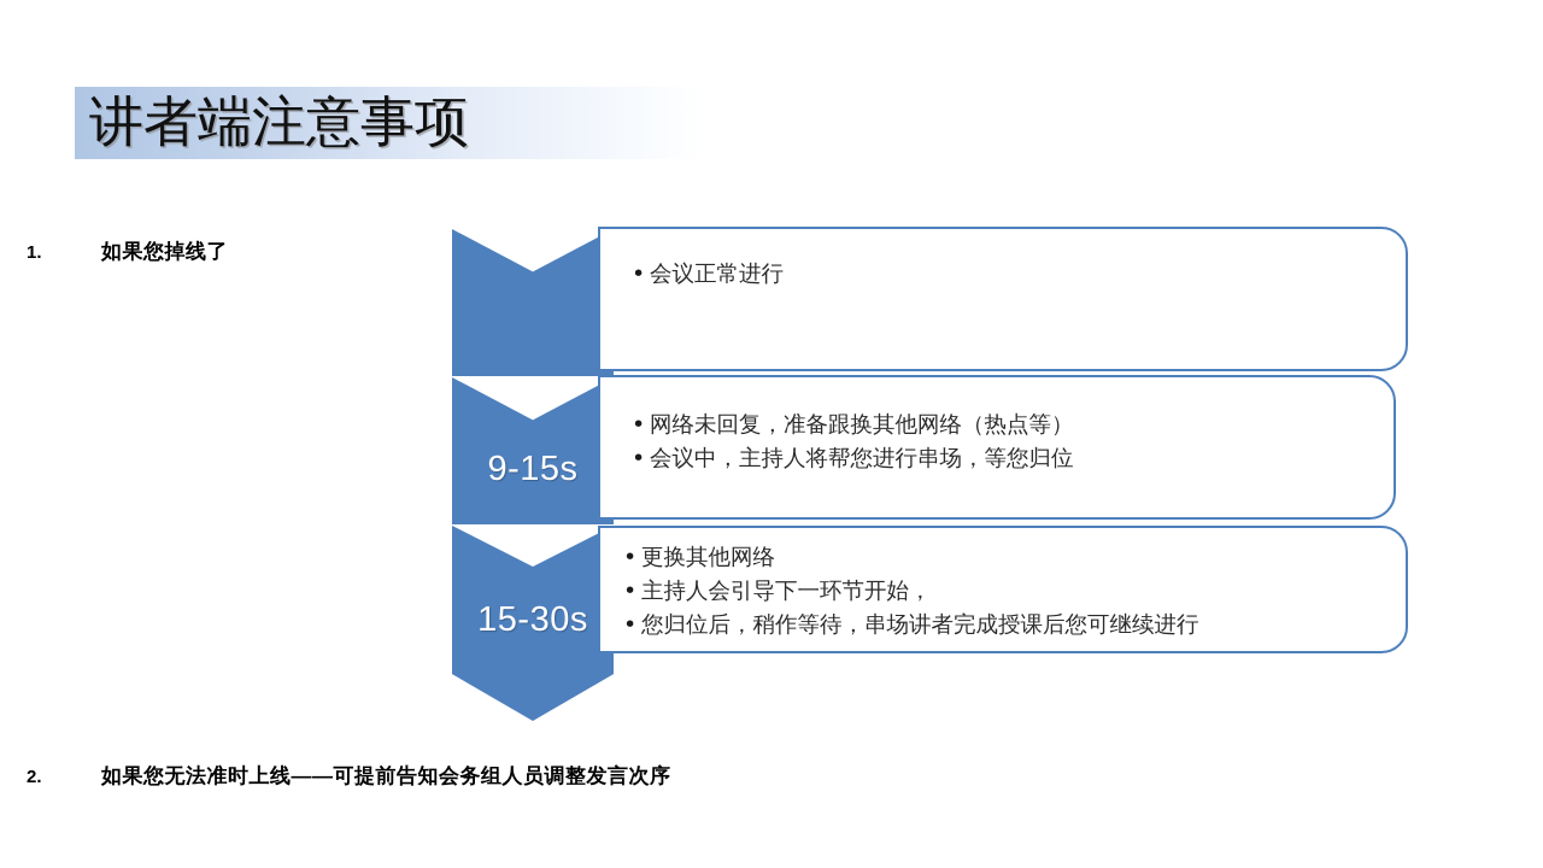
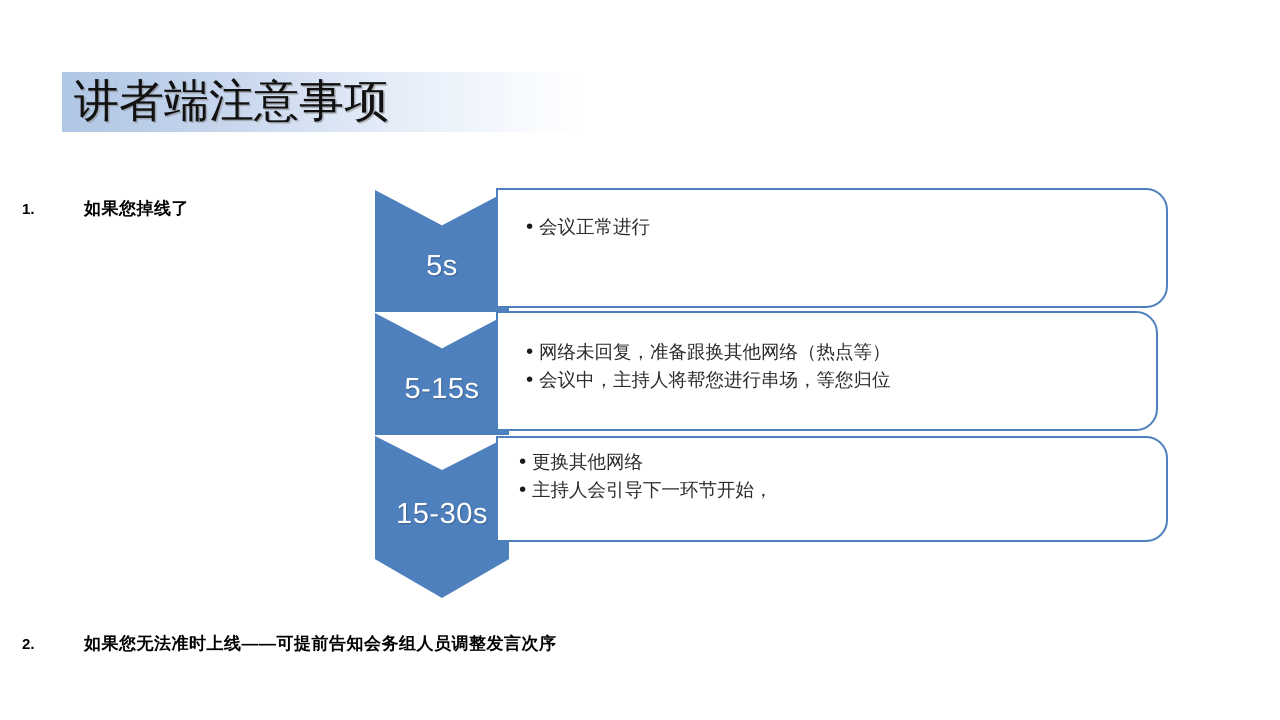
  讲者端注意事项
  1. 如果您掉线了
+ 5s
  会议正常进行
- 9-15s
+ 5-15s
  网络未回复，准备跟换其他网络（热点等）
  会议中，主持人将帮您进行串场，等您归位
  15-30s
  更换其他网络
  主持人会引导下一环节开始，
- 您归位后，稍作等待，串场讲者完成授课后您可继续进行
  2. 如果您无法准时上线——可提前告知会务组人员调整发言次序
